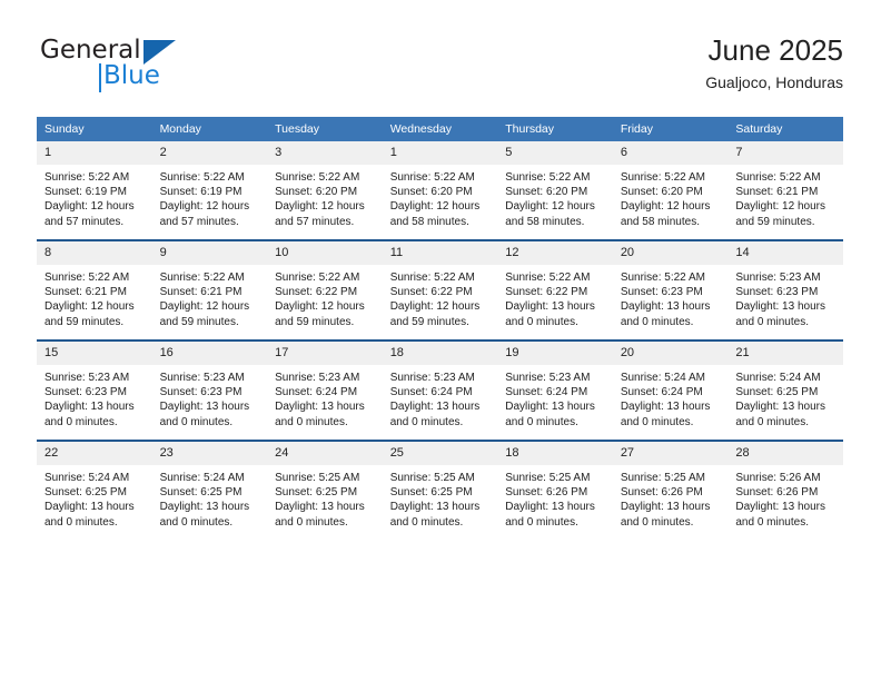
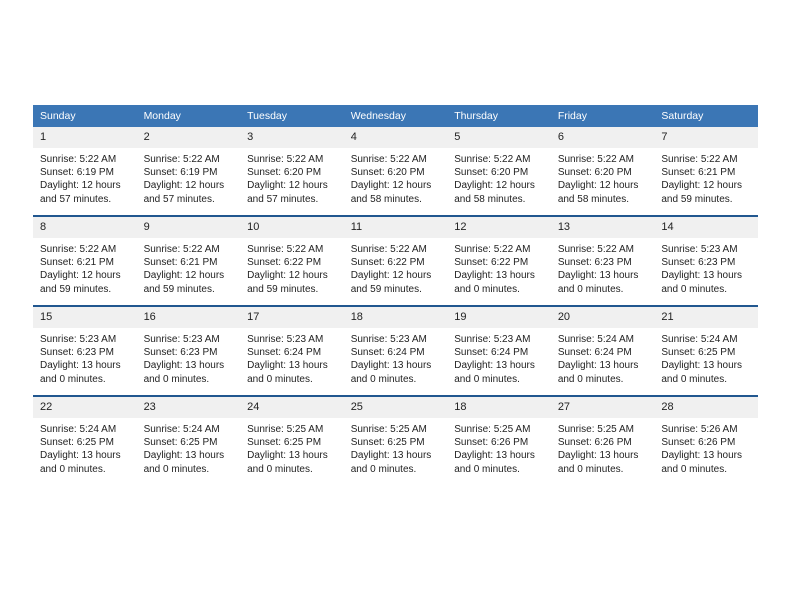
- General
- Blue
- June 2025
- Gualjoco, Honduras
  Sunday	Monday	Tuesday	Wednesday	Thursday	Friday	Saturday
- 1Sunrise: 5:22 AMSunset: 6:19 PMDaylight: 12 hours and 57 minutes.	2Sunrise: 5:22 AMSunset: 6:19 PMDaylight: 12 hours and 57 minutes.	3Sunrise: 5:22 AMSunset: 6:20 PMDaylight: 12 hours and 57 minutes.	1Sunrise: 5:22 AMSunset: 6:20 PMDaylight: 12 hours and 58 minutes.	5Sunrise: 5:22 AMSunset: 6:20 PMDaylight: 12 hours and 58 minutes.	6Sunrise: 5:22 AMSunset: 6:20 PMDaylight: 12 hours and 58 minutes.	7Sunrise: 5:22 AMSunset: 6:21 PMDaylight: 12 hours and 59 minutes.
+ 1Sunrise: 5:22 AMSunset: 6:19 PMDaylight: 12 hours and 57 minutes.	2Sunrise: 5:22 AMSunset: 6:19 PMDaylight: 12 hours and 57 minutes.	3Sunrise: 5:22 AMSunset: 6:20 PMDaylight: 12 hours and 57 minutes.	4Sunrise: 5:22 AMSunset: 6:20 PMDaylight: 12 hours and 58 minutes.	5Sunrise: 5:22 AMSunset: 6:20 PMDaylight: 12 hours and 58 minutes.	6Sunrise: 5:22 AMSunset: 6:20 PMDaylight: 12 hours and 58 minutes.	7Sunrise: 5:22 AMSunset: 6:21 PMDaylight: 12 hours and 59 minutes.
- 8Sunrise: 5:22 AMSunset: 6:21 PMDaylight: 12 hours and 59 minutes.	9Sunrise: 5:22 AMSunset: 6:21 PMDaylight: 12 hours and 59 minutes.	10Sunrise: 5:22 AMSunset: 6:22 PMDaylight: 12 hours and 59 minutes.	11Sunrise: 5:22 AMSunset: 6:22 PMDaylight: 12 hours and 59 minutes.	12Sunrise: 5:22 AMSunset: 6:22 PMDaylight: 13 hours and 0 minutes.	20Sunrise: 5:22 AMSunset: 6:23 PMDaylight: 13 hours and 0 minutes.	14Sunrise: 5:23 AMSunset: 6:23 PMDaylight: 13 hours and 0 minutes.
+ 8Sunrise: 5:22 AMSunset: 6:21 PMDaylight: 12 hours and 59 minutes.	9Sunrise: 5:22 AMSunset: 6:21 PMDaylight: 12 hours and 59 minutes.	10Sunrise: 5:22 AMSunset: 6:22 PMDaylight: 12 hours and 59 minutes.	11Sunrise: 5:22 AMSunset: 6:22 PMDaylight: 12 hours and 59 minutes.	12Sunrise: 5:22 AMSunset: 6:22 PMDaylight: 13 hours and 0 minutes.	13Sunrise: 5:22 AMSunset: 6:23 PMDaylight: 13 hours and 0 minutes.	14Sunrise: 5:23 AMSunset: 6:23 PMDaylight: 13 hours and 0 minutes.
  15Sunrise: 5:23 AMSunset: 6:23 PMDaylight: 13 hours and 0 minutes.	16Sunrise: 5:23 AMSunset: 6:23 PMDaylight: 13 hours and 0 minutes.	17Sunrise: 5:23 AMSunset: 6:24 PMDaylight: 13 hours and 0 minutes.	18Sunrise: 5:23 AMSunset: 6:24 PMDaylight: 13 hours and 0 minutes.	19Sunrise: 5:23 AMSunset: 6:24 PMDaylight: 13 hours and 0 minutes.	20Sunrise: 5:24 AMSunset: 6:24 PMDaylight: 13 hours and 0 minutes.	21Sunrise: 5:24 AMSunset: 6:25 PMDaylight: 13 hours and 0 minutes.
  22Sunrise: 5:24 AMSunset: 6:25 PMDaylight: 13 hours and 0 minutes.	23Sunrise: 5:24 AMSunset: 6:25 PMDaylight: 13 hours and 0 minutes.	24Sunrise: 5:25 AMSunset: 6:25 PMDaylight: 13 hours and 0 minutes.	25Sunrise: 5:25 AMSunset: 6:25 PMDaylight: 13 hours and 0 minutes.	18Sunrise: 5:25 AMSunset: 6:26 PMDaylight: 13 hours and 0 minutes.	27Sunrise: 5:25 AMSunset: 6:26 PMDaylight: 13 hours and 0 minutes.	28Sunrise: 5:26 AMSunset: 6:26 PMDaylight: 13 hours and 0 minutes.
